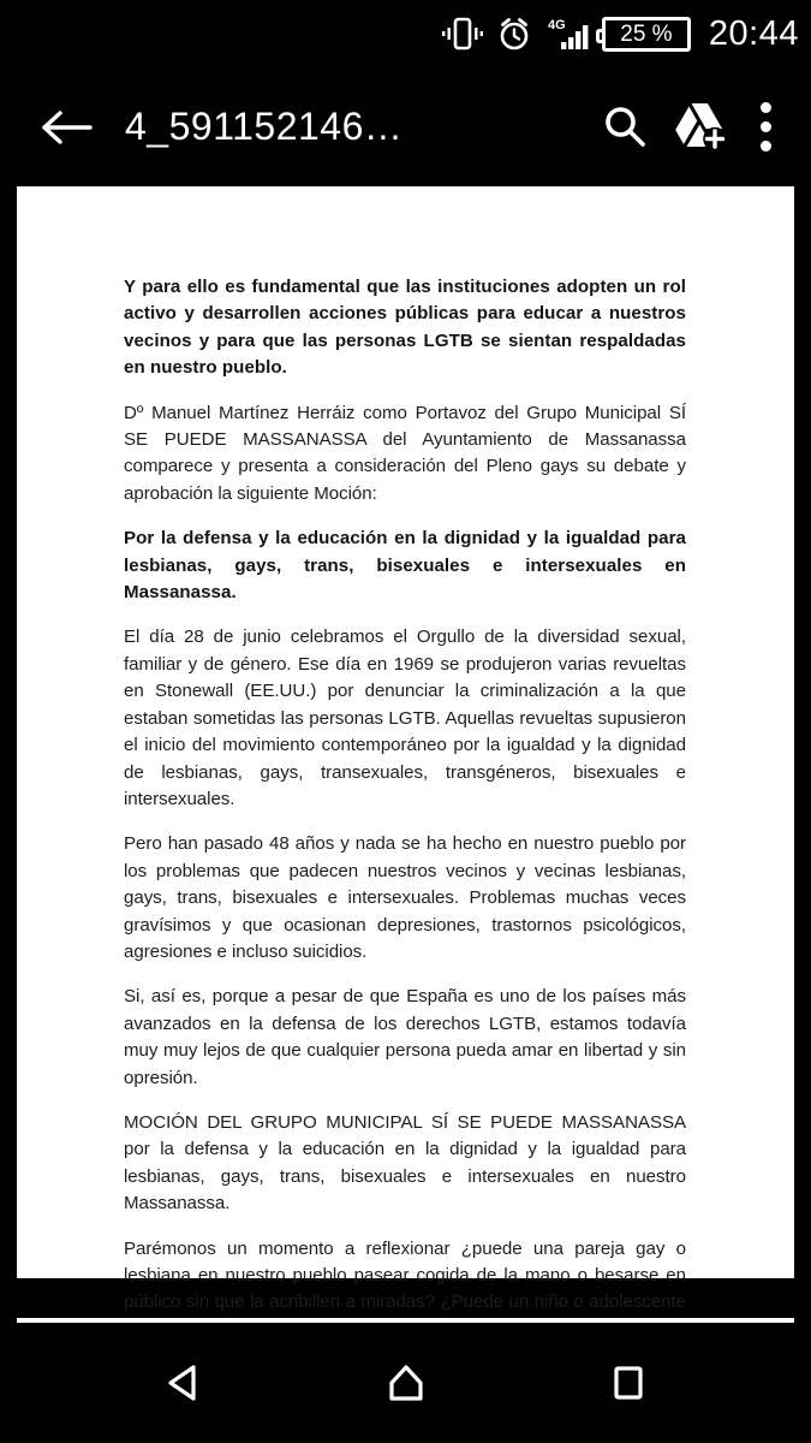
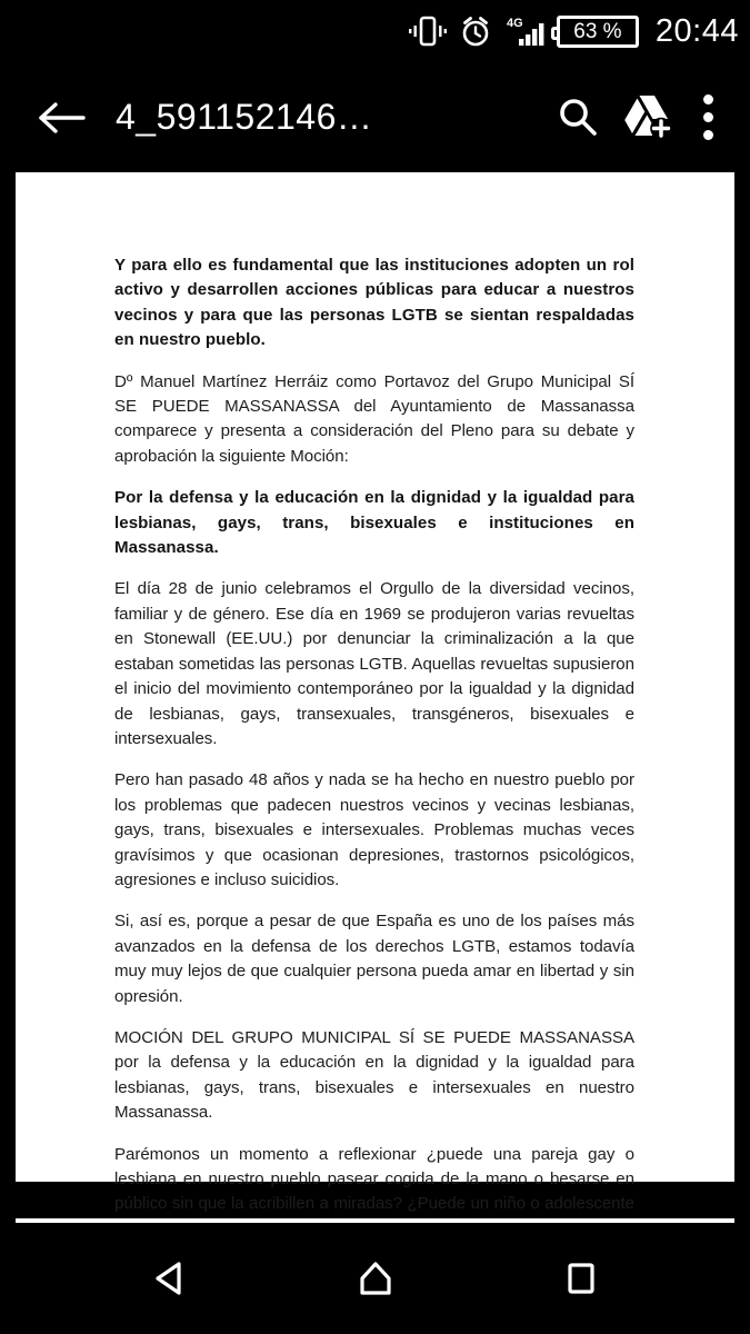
  4G
- 25 %
+ 63 %
  20:44
  4_591152146…
  Y para ello es fundamental que las instituciones adopten un rol activo y desarrollen acciones públicas para educar a nuestros vecinos y para que las personas LGTB se sientan respaldadas en nuestro pueblo.
- Dº Manuel Martínez Herráiz como Portavoz del Grupo Municipal SÍ SE PUEDE MASSANASSA del Ayuntamiento de Massanassa comparece y presenta a consideración del Pleno gays su debate y aprobación la siguiente Moción:
+ Dº Manuel Martínez Herráiz como Portavoz del Grupo Municipal SÍ SE PUEDE MASSANASSA del Ayuntamiento de Massanassa comparece y presenta a consideración del Pleno para su debate y aprobación la siguiente Moción:
- Por la defensa y la educación en la dignidad y la igualdad para lesbianas, gays, trans, bisexuales e intersexuales en Massanassa.
+ Por la defensa y la educación en la dignidad y la igualdad para lesbianas, gays, trans, bisexuales e instituciones en Massanassa.
- El día 28 de junio celebramos el Orgullo de la diversidad sexual, familiar y de género. Ese día en 1969 se produjeron varias revueltas en Stonewall (EE.UU.) por denunciar la criminalización a la que estaban sometidas las personas LGTB. Aquellas revueltas supusieron el inicio del movimiento contemporáneo por la igualdad y la dignidad de lesbianas, gays, transexuales, transgéneros, bisexuales e intersexuales.
+ El día 28 de junio celebramos el Orgullo de la diversidad vecinos, familiar y de género. Ese día en 1969 se produjeron varias revueltas en Stonewall (EE.UU.) por denunciar la criminalización a la que estaban sometidas las personas LGTB. Aquellas revueltas supusieron el inicio del movimiento contemporáneo por la igualdad y la dignidad de lesbianas, gays, transexuales, transgéneros, bisexuales e intersexuales.
  Pero han pasado 48 años y nada se ha hecho en nuestro pueblo por los problemas que padecen nuestros vecinos y vecinas lesbianas, gays, trans, bisexuales e intersexuales. Problemas muchas veces gravísimos y que ocasionan depresiones, trastornos psicológicos, agresiones e incluso suicidios.
  Si, así es, porque a pesar de que España es uno de los países más avanzados en la defensa de los derechos LGTB, estamos todavía muy muy lejos de que cualquier persona pueda amar en libertad y sin opresión.
  MOCIÓN DEL GRUPO MUNICIPAL SÍ SE PUEDE MASSANASSA por la defensa y la educación en la dignidad y la igualdad para lesbianas, gays, trans, bisexuales e intersexuales en nuestro Massanassa.
